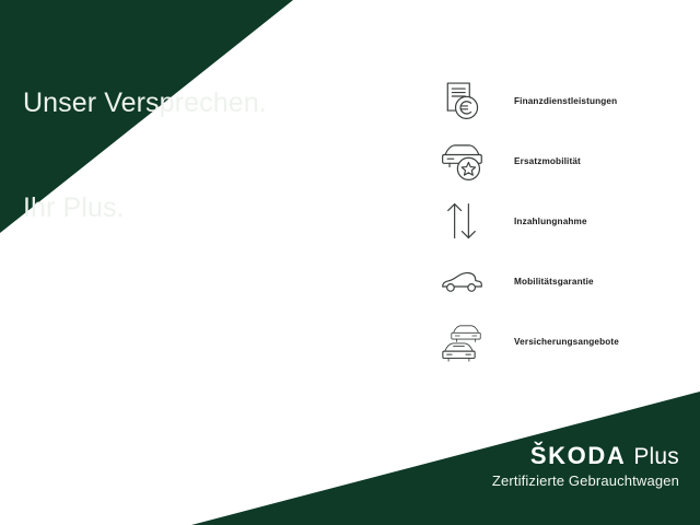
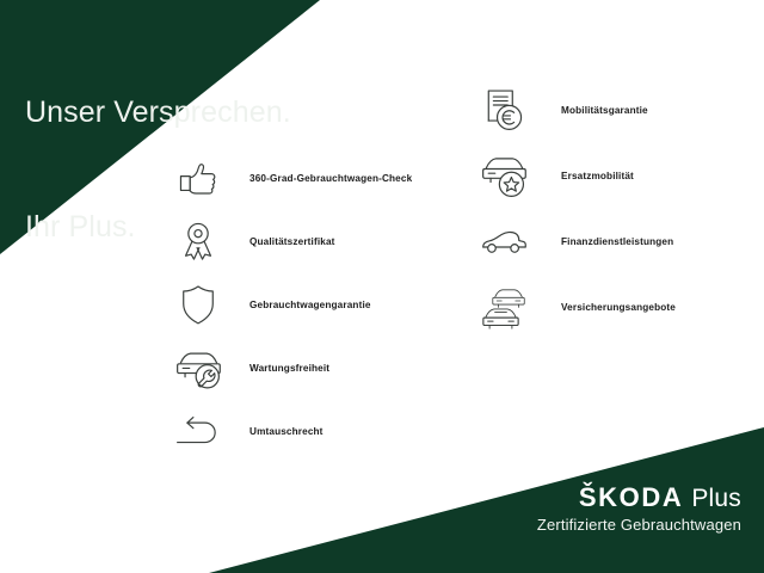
  Unser Versprechen.
  Ihr Plus.
+ 360-Grad-Gebrauchtwagen-Check
+ Qualitätszertifikat
+ Gebrauchtwagengarantie
+ Wartungsfreiheit
+ Umtauschrecht
- Finanzdienstleistungen
+ Mobilitätsgarantie
  Ersatzmobilität
- Inzahlungnahme
- Mobilitätsgarantie
+ Finanzdienstleistungen
  Versicherungsangebote
  ŠKODA
  Plus
  Zertifizierte Gebrauchtwagen
